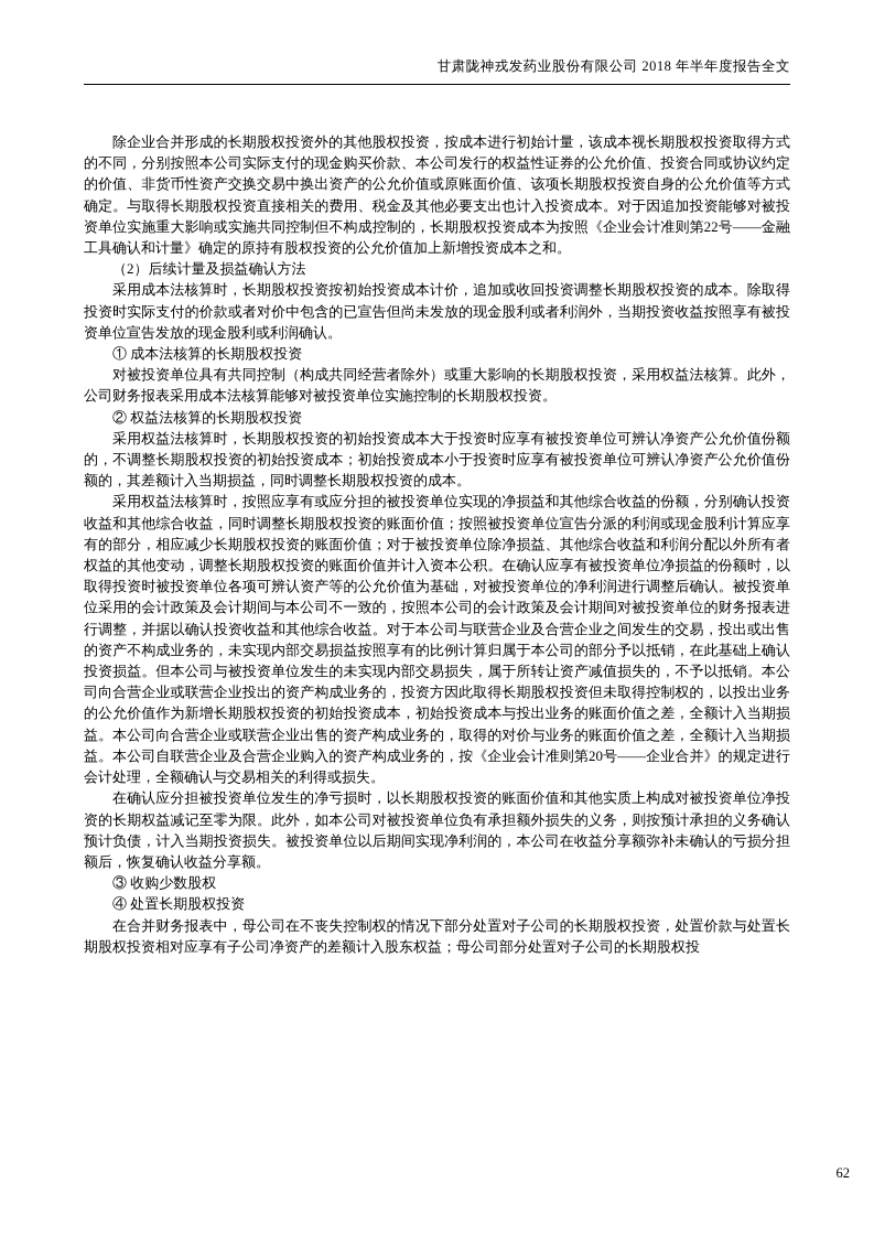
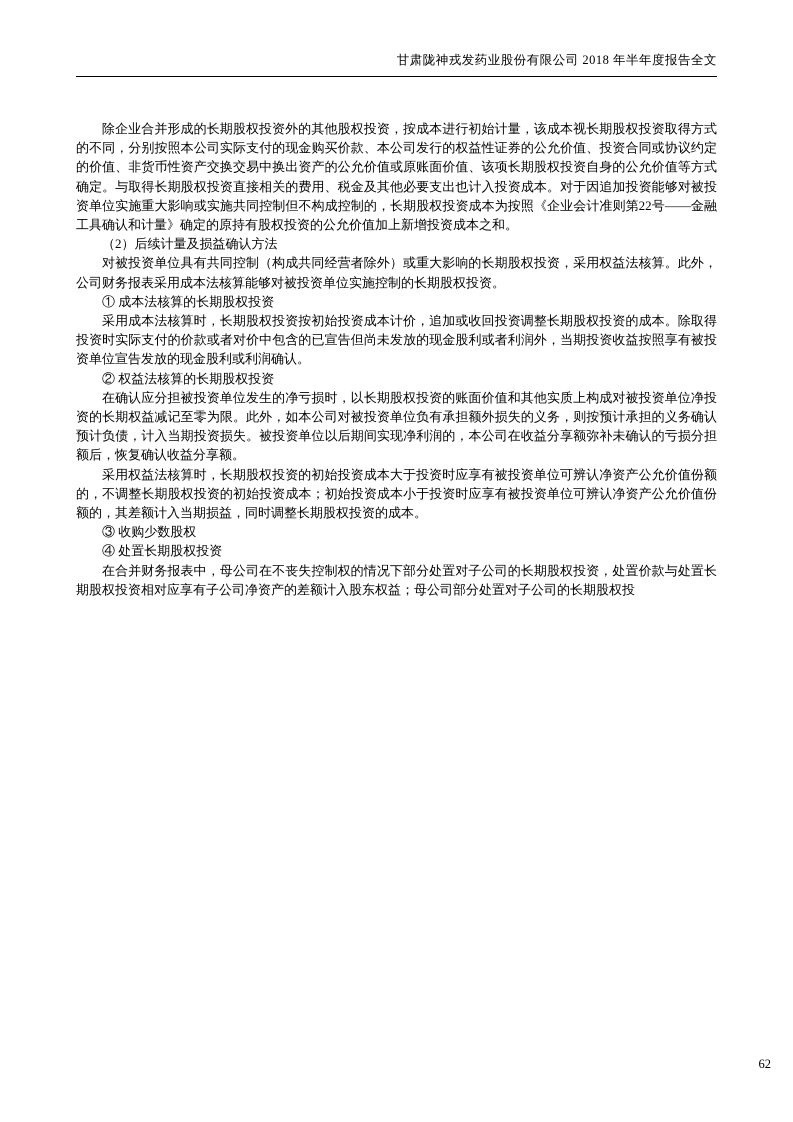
  甘肃陇神戎发药业股份有限公司 2018 年半年度报告全文
  除企业合并形成的长期股权投资外的其他股权投资，按成本进行初始计量，该成本视长期股权投资取得方式的不同，分别按照本公司实际支付的现金购买价款、本公司发行的权益性证券的公允价值、投资合同或协议约定的价值、非货币性资产交换交易中换出资产的公允价值或原账面价值、该项长期股权投资自身的公允价值等方式确定。与取得长期股权投资直接相关的费用、税金及其他必要支出也计入投资成本。对于因追加投资能够对被投资单位实施重大影响或实施共同控制但不构成控制的，长期股权投资成本为按照《企业会计准则第22号——金融工具确认和计量》确定的原持有股权投资的公允价值加上新增投资成本之和。
  （2）后续计量及损益确认方法
- 采用成本法核算时，长期股权投资按初始投资成本计价，追加或收回投资调整长期股权投资的成本。除取得投资时实际支付的价款或者对价中包含的已宣告但尚未发放的现金股利或者利润外，当期投资收益按照享有被投资单位宣告发放的现金股利或利润确认。
+ 对被投资单位具有共同控制（构成共同经营者除外）或重大影响的长期股权投资，采用权益法核算。此外，公司财务报表采用成本法核算能够对被投资单位实施控制的长期股权投资。
  ① 成本法核算的长期股权投资
- 对被投资单位具有共同控制（构成共同经营者除外）或重大影响的长期股权投资，采用权益法核算。此外，公司财务报表采用成本法核算能够对被投资单位实施控制的长期股权投资。
+ 采用成本法核算时，长期股权投资按初始投资成本计价，追加或收回投资调整长期股权投资的成本。除取得投资时实际支付的价款或者对价中包含的已宣告但尚未发放的现金股利或者利润外，当期投资收益按照享有被投资单位宣告发放的现金股利或利润确认。
  ② 权益法核算的长期股权投资
- 采用权益法核算时，长期股权投资的初始投资成本大于投资时应享有被投资单位可辨认净资产公允价值份额的，不调整长期股权投资的初始投资成本；初始投资成本小于投资时应享有被投资单位可辨认净资产公允价值份额的，其差额计入当期损益，同时调整长期股权投资的成本。
+ 在确认应分担被投资单位发生的净亏损时，以长期股权投资的账面价值和其他实质上构成对被投资单位净投资的长期权益减记至零为限。此外，如本公司对被投资单位负有承担额外损失的义务，则按预计承担的义务确认预计负债，计入当期投资损失。被投资单位以后期间实现净利润的，本公司在收益分享额弥补未确认的亏损分担额后，恢复确认收益分享额。
- 采用权益法核算时，按照应享有或应分担的被投资单位实现的净损益和其他综合收益的份额，分别确认投资收益和其他综合收益，同时调整长期股权投资的账面价值；按照被投资单位宣告分派的利润或现金股利计算应享有的部分，相应减少长期股权投资的账面价值；对于被投资单位除净损益、其他综合收益和利润分配以外所有者权益的其他变动，调整长期股权投资的账面价值并计入资本公积。在确认应享有被投资单位净损益的份额时，以取得投资时被投资单位各项可辨认资产等的公允价值为基础，对被投资单位的净利润进行调整后确认。被投资单位采用的会计政策及会计期间与本公司不一致的，按照本公司的会计政策及会计期间对被投资单位的财务报表进行调整，并据以确认投资收益和其他综合收益。对于本公司与联营企业及合营企业之间发生的交易，投出或出售的资产不构成业务的，未实现内部交易损益按照享有的比例计算归属于本公司的部分予以抵销，在此基础上确认投资损益。但本公司与被投资单位发生的未实现内部交易损失，属于所转让资产减值损失的，不予以抵销。本公司向合营企业或联营企业投出的资产构成业务的，投资方因此取得长期股权投资但未取得控制权的，以投出业务的公允价值作为新增长期股权投资的初始投资成本，初始投资成本与投出业务的账面价值之差，全额计入当期损益。本公司向合营企业或联营企业出售的资产构成业务的，取得的对价与业务的账面价值之差，全额计入当期损益。本公司自联营企业及合营企业购入的资产构成业务的，按《企业会计准则第20号——企业合并》的规定进行会计处理，全额确认与交易相关的利得或损失。
- 在确认应分担被投资单位发生的净亏损时，以长期股权投资的账面价值和其他实质上构成对被投资单位净投资的长期权益减记至零为限。此外，如本公司对被投资单位负有承担额外损失的义务，则按预计承担的义务确认预计负债，计入当期投资损失。被投资单位以后期间实现净利润的，本公司在收益分享额弥补未确认的亏损分担额后，恢复确认收益分享额。
+ 采用权益法核算时，长期股权投资的初始投资成本大于投资时应享有被投资单位可辨认净资产公允价值份额的，不调整长期股权投资的初始投资成本；初始投资成本小于投资时应享有被投资单位可辨认净资产公允价值份额的，其差额计入当期损益，同时调整长期股权投资的成本。
  ③ 收购少数股权
  ④ 处置长期股权投资
  在合并财务报表中，母公司在不丧失控制权的情况下部分处置对子公司的长期股权投资，处置价款与处置长期股权投资相对应享有子公司净资产的差额计入股东权益；母公司部分处置对子公司的长期股权投
  62
